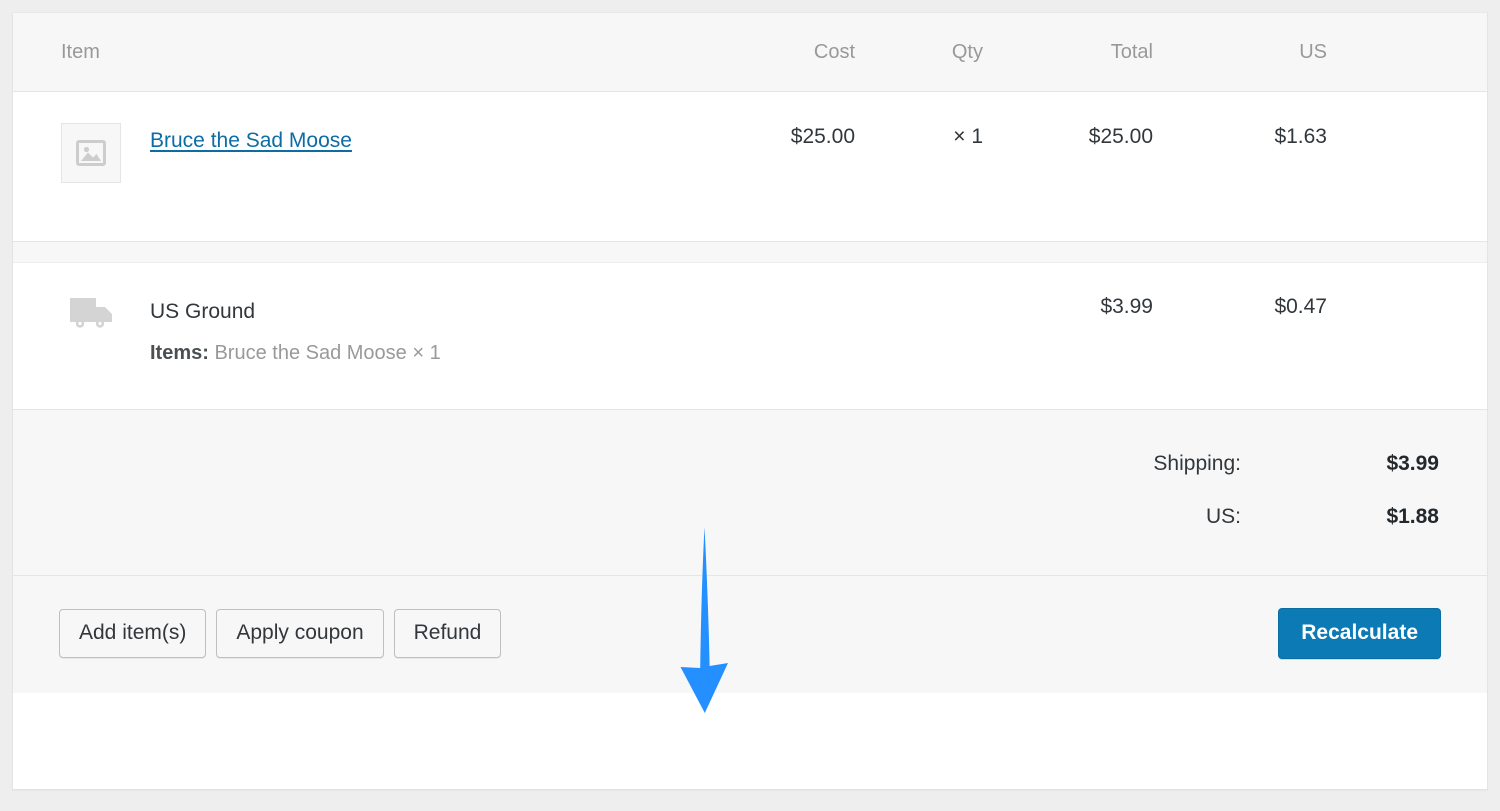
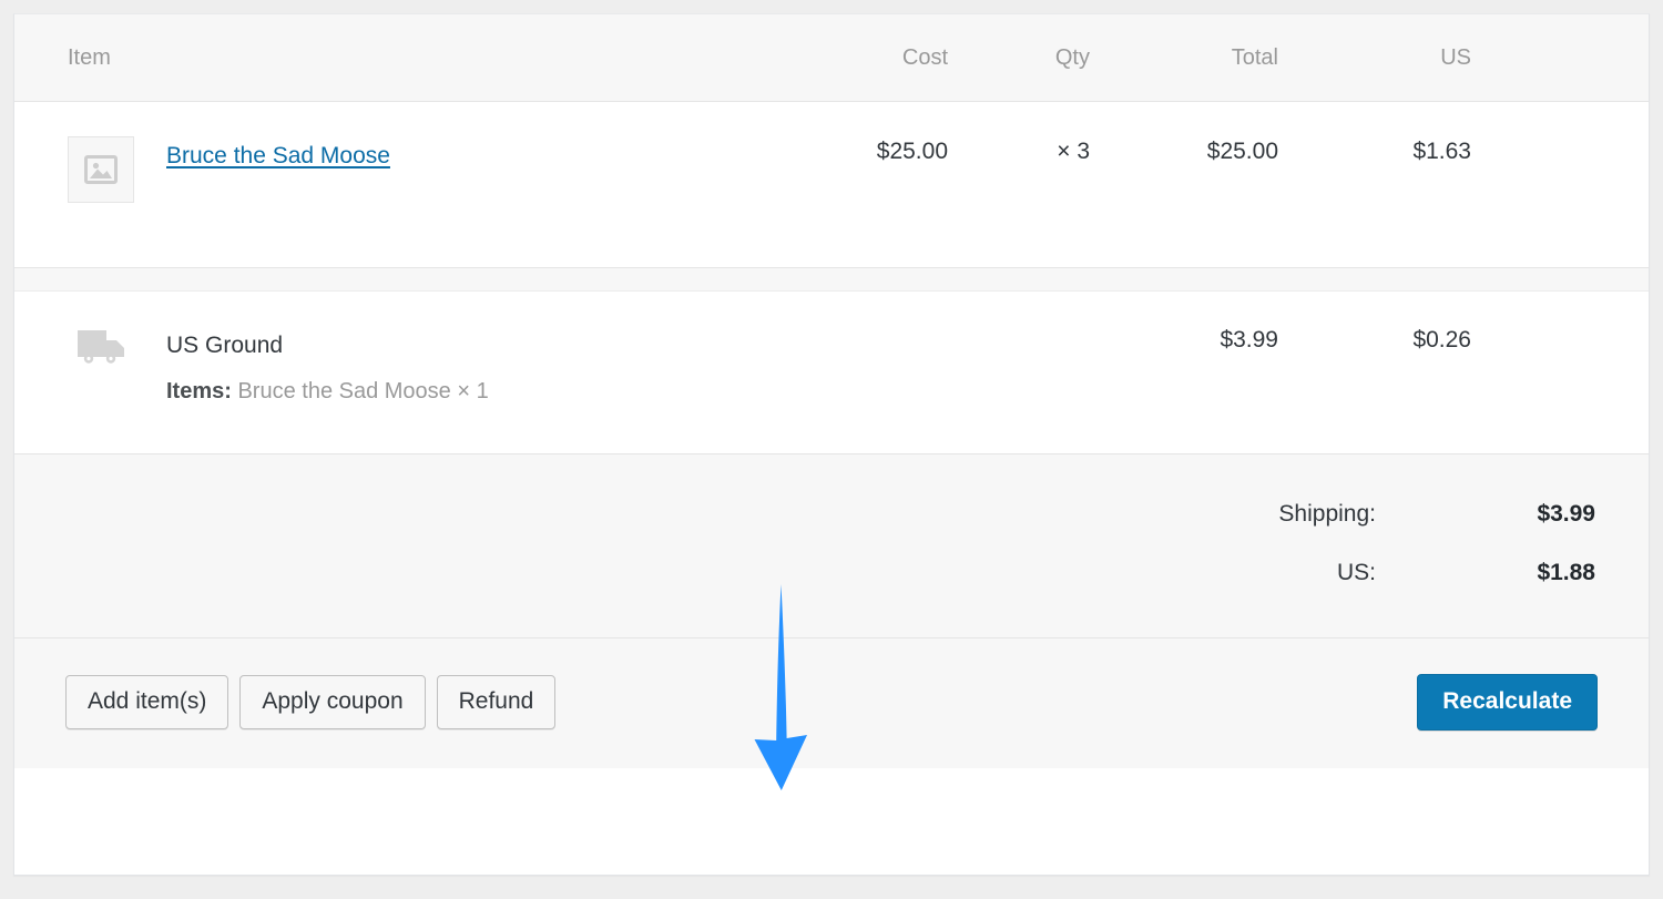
  Item	Cost	Qty	Total	US
- Bruce the Sad Moose	$25.00	× 1	$25.00	$1.63
+ Bruce the Sad Moose	$25.00	× 3	$25.00	$1.63
- US Ground Items: Bruce the Sad Moose × 1			$3.99	$0.47
+ US Ground Items: Bruce the Sad Moose × 1			$3.99	$0.26
  Shipping:	$3.99
  US:	$1.88
  Add item(s)
  Apply coupon
  Refund
  Recalculate
